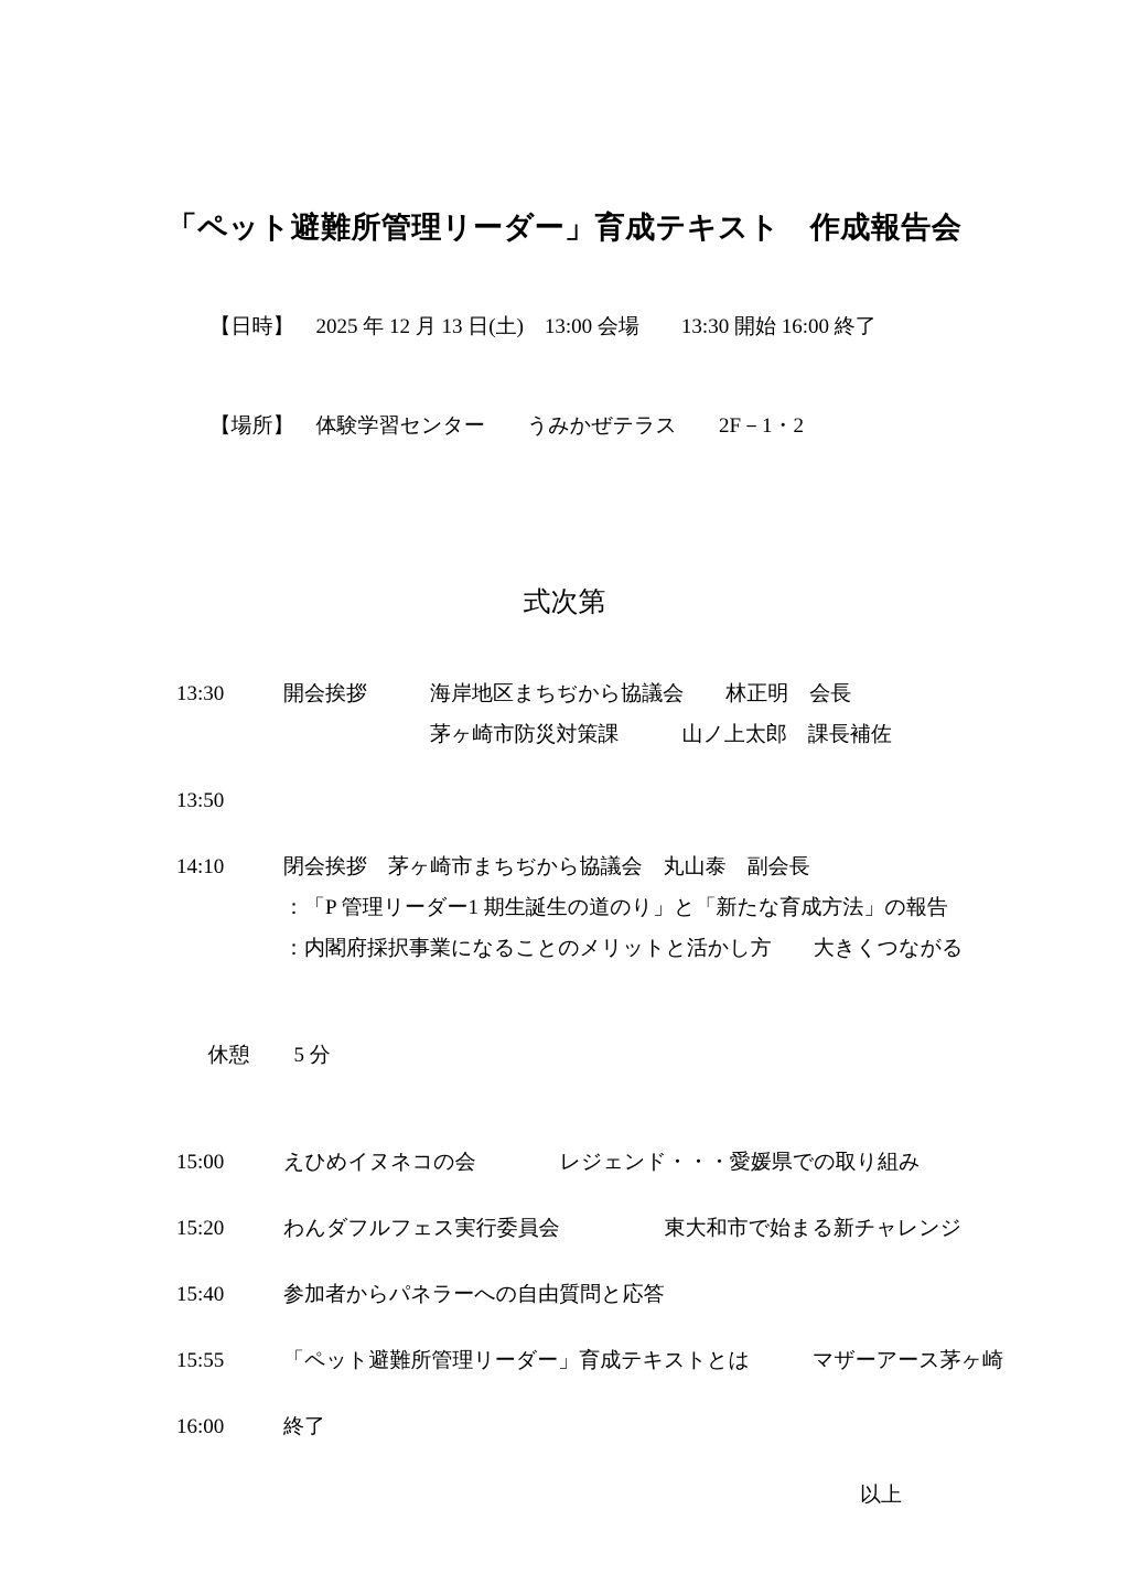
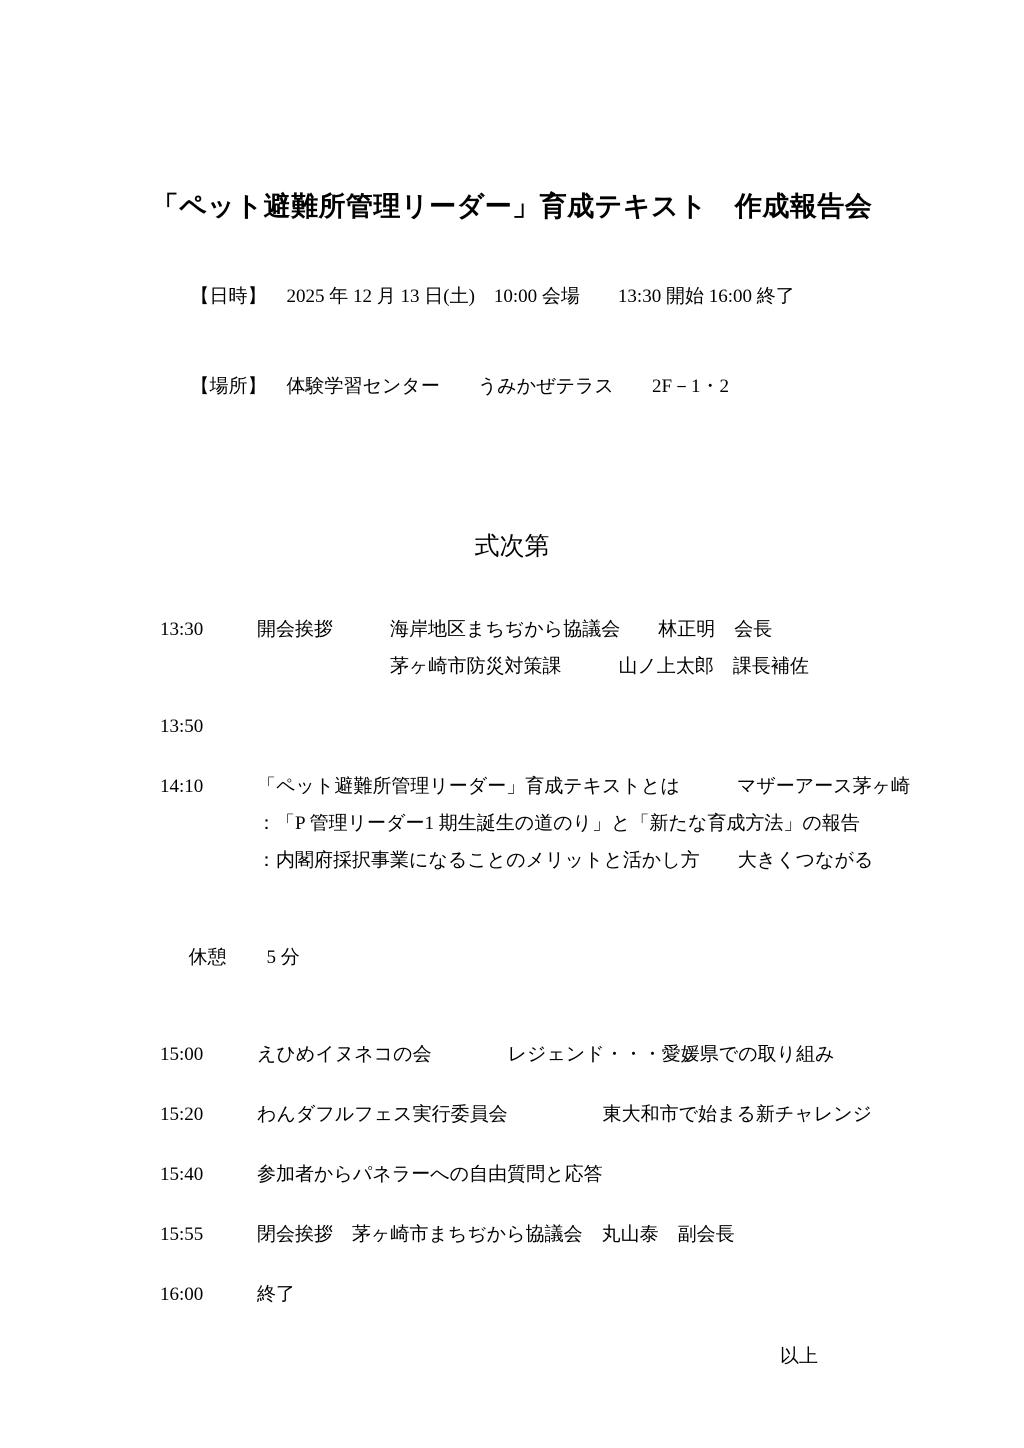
  「ペット避難所管理リーダー」育成テキスト 作成報告会
- 【日時】 2025 年 12 月 13 日(土) 13:00 会場 13:30 開始 16:00 終了
+ 【日時】 2025 年 12 月 13 日(土) 10:00 会場 13:30 開始 16:00 終了
  【場所】 体験学習センター うみかぜテラス 2F－1・2
  式次第
  13:30
  開会挨拶 海岸地区まちぢから協議会 林正明 会長
  茅ヶ崎市防災対策課 山ノ上太郎 課長補佐
  13:50
  14:10
- 閉会挨拶 茅ヶ崎市まちぢから協議会 丸山泰 副会長
+ 「ペット避難所管理リーダー」育成テキストとは マザーアース茅ヶ崎
  ：「P 管理リーダー1 期生誕生の道のり」と「新たな育成方法」の報告
  ：内閣府採択事業になることのメリットと活かし方 大きくつながる
  休憩 5 分
  15:00
  えひめイヌネコの会 レジェンド・・・愛媛県での取り組み
  15:20
  わんダフルフェス実行委員会 東大和市で始まる新チャレンジ
  15:40
  参加者からパネラーへの自由質問と応答
  15:55
- 「ペット避難所管理リーダー」育成テキストとは マザーアース茅ヶ崎
+ 閉会挨拶 茅ヶ崎市まちぢから協議会 丸山泰 副会長
  16:00
  終了
  以上
